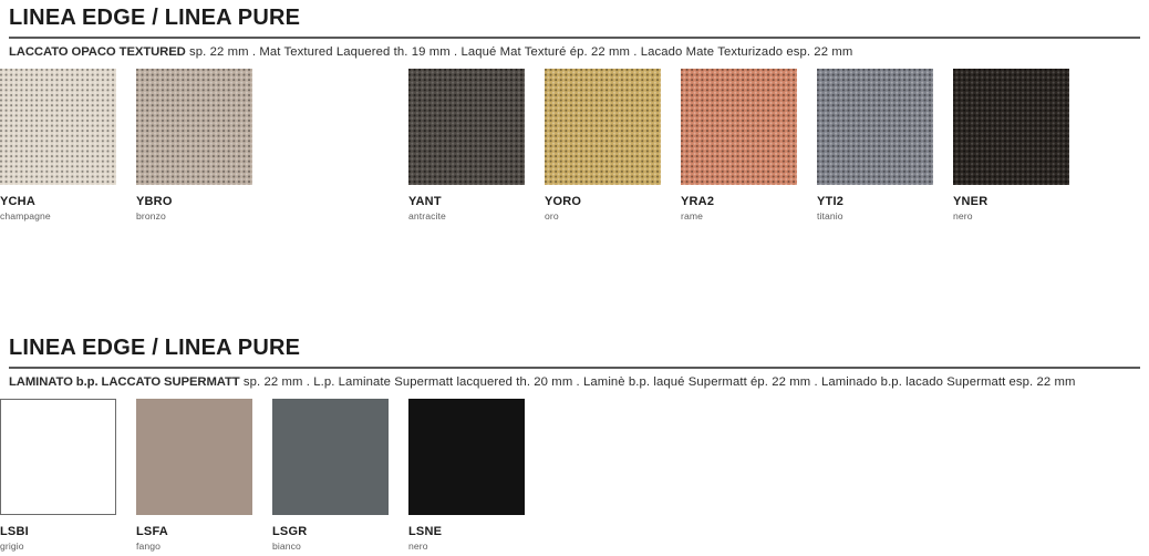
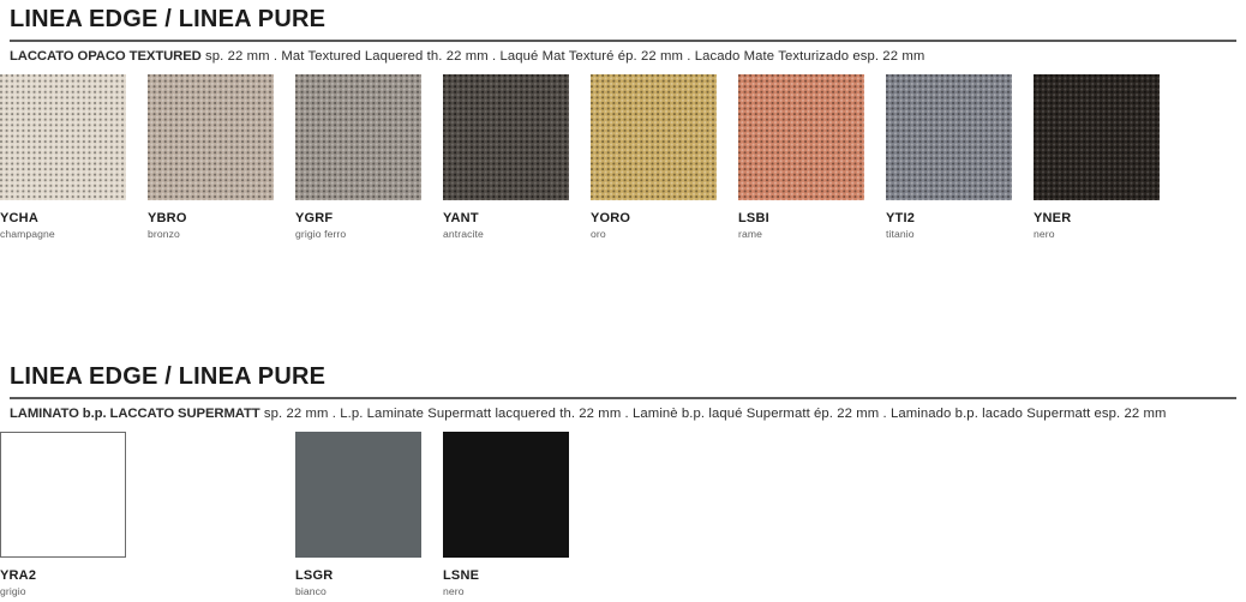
  LINEA EDGE / LINEA PURE
- LACCATO OPACO TEXTURED sp. 22 mm . Mat Textured Laquered th. 19 mm . Laqué Mat Texturé ép. 22 mm . Lacado Mate Texturizado esp. 22 mm
+ LACCATO OPACO TEXTURED sp. 22 mm . Mat Textured Laquered th. 22 mm . Laqué Mat Texturé ép. 22 mm . Lacado Mate Texturizado esp. 22 mm
  YCHA
  champagne
  YBRO
  bronzo
+ YGRF
+ grigio ferro
  YANT
  antracite
  YORO
  oro
- YRA2
+ LSBI
  rame
  YTI2
  titanio
  YNER
  nero
  LINEA EDGE / LINEA PURE
- LAMINATO b.p. LACCATO SUPERMATT sp. 22 mm . L.p. Laminate Supermatt lacquered th. 20 mm . Laminè b.p. laqué Supermatt ép. 22 mm . Laminado b.p. lacado Supermatt esp. 22 mm
+ LAMINATO b.p. LACCATO SUPERMATT sp. 22 mm . L.p. Laminate Supermatt lacquered th. 22 mm . Laminè b.p. laqué Supermatt ép. 22 mm . Laminado b.p. lacado Supermatt esp. 22 mm
- LSBI
+ YRA2
  grigio
- LSFA
- fango
  LSGR
  bianco
  LSNE
  nero
